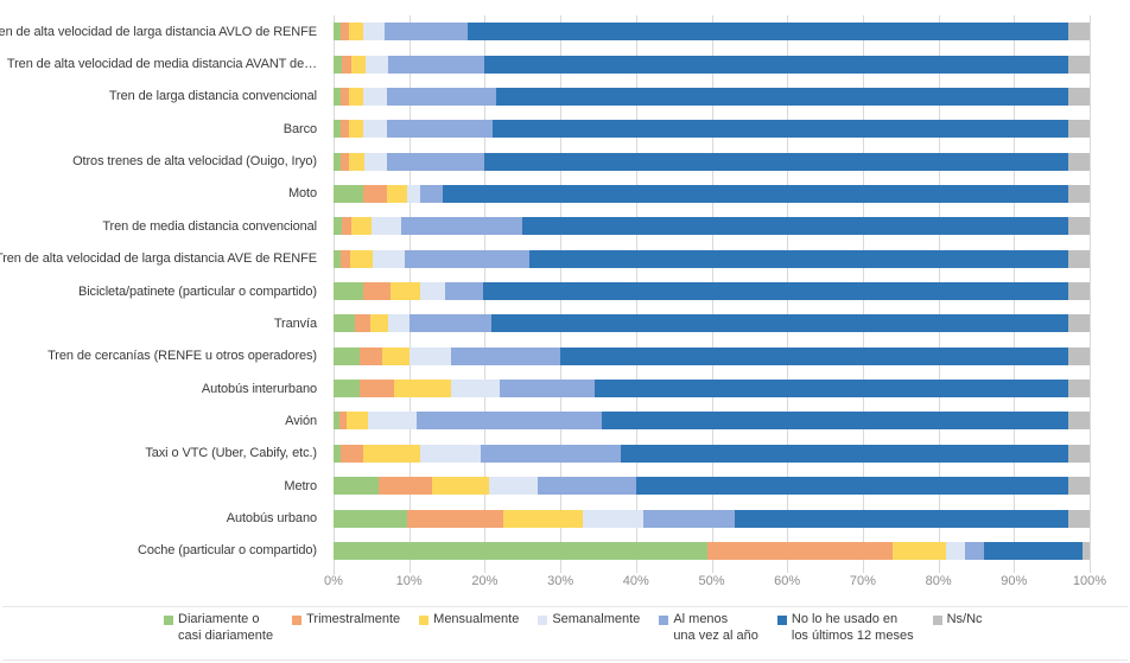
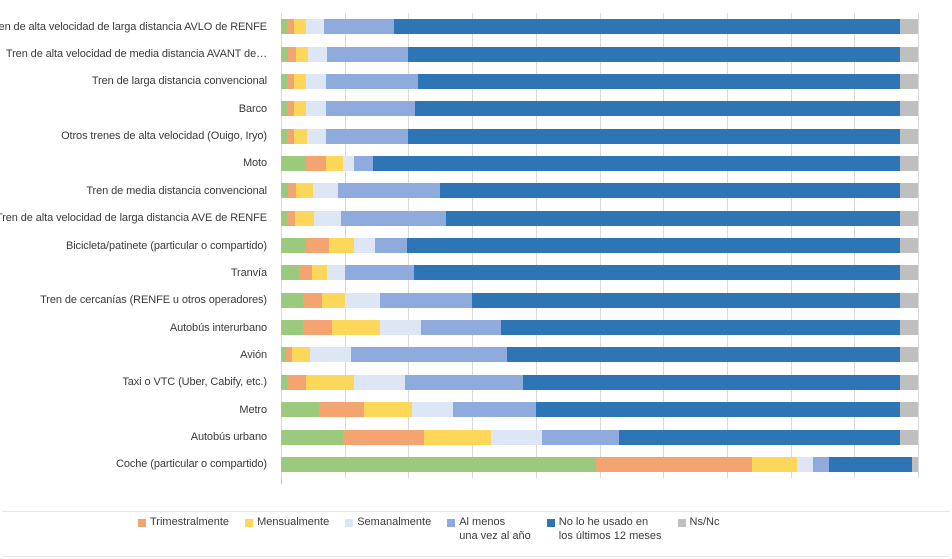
  en de alta velocidad de larga distancia AVLO de RENFE
  Tren de alta velocidad de media distancia AVANT de…
  Tren de larga distancia convencional
  Barco
  Otros trenes de alta velocidad (Ouigo, Iryo)
  Moto
  Tren de media distancia convencional
  ren de alta velocidad de larga distancia AVE de RENFE
  Bicicleta/patinete (particular o compartido)
  Tranvía
  Tren de cercanías (RENFE u otros operadores)
  Autobús interurbano
  Avión
  Taxi o VTC (Uber, Cabify, etc.)
  Metro
  Autobús urbano
  Coche (particular o compartido)
- 0%
- 10%
- 20%
- 30%
- 40%
- 50%
- 60%
- 70%
- 80%
- 90%
- 100%
- Diariamente o
- casi diariamente
  Trimestralmente
  Mensualmente
  Semanalmente
  Al menos
  una vez al año
  No lo he usado en
  los últimos 12 meses
  Ns/Nc
